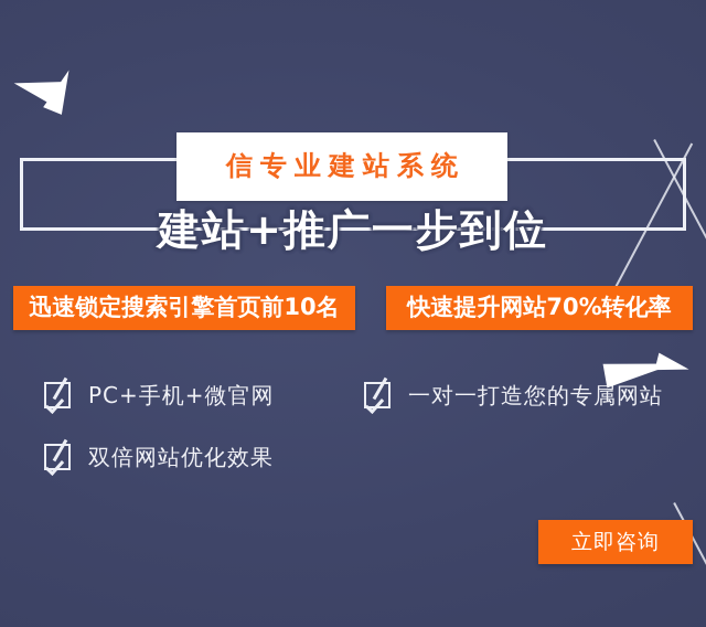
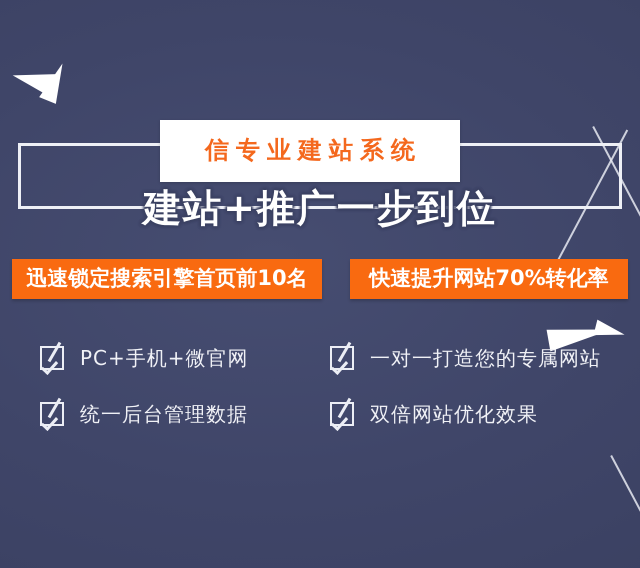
  信专业建站系统
  建站+推广一步到位
  迅速锁定搜索引擎首页前10名
  快速提升网站70%转化率
  PC+手机+微官网
  一对一打造您的专属网站
+ 统一后台管理数据
  双倍网站优化效果
- 立即咨询
